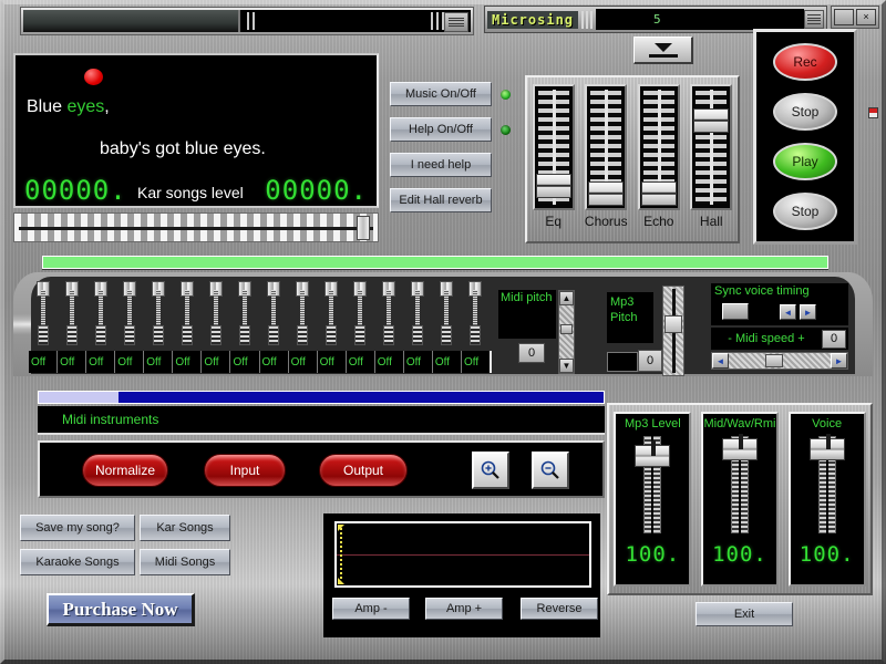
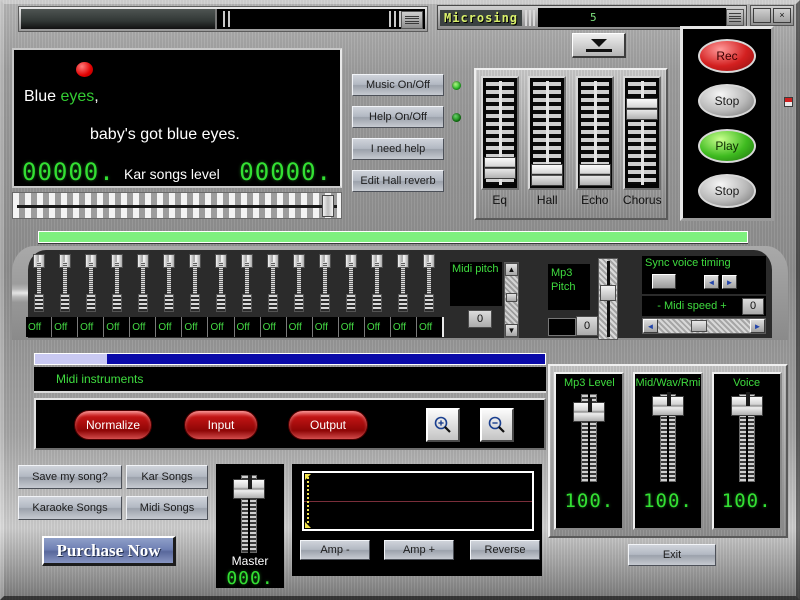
  Microsing
  5
  ×
  Blue eyes,
  baby's got blue eyes.
  00000.
  Kar songs level
  00000.
  Music On/Off
  Help On/Off
  I need help
  Edit Hall reverb
  Eq
- Chorus
+ Hall
  Echo
- Hall
+ Chorus
  Rec
  Stop
  Play
  Stop
  Off
  Off
  Off
  Off
  Off
  Off
  Off
  Off
  Off
  Off
  Off
  Off
  Off
  Off
  Off
  Off
  Midi pitch
  0
  ▲
  ▼
  Mp3
  Pitch
  0
  Sync voice timing
  ◄
  ►
  - Midi speed +
  0
  ◄
  ►
  Midi instruments
  Normalize
  Input
  Output
  Mp3 Level
  100.
  Mid/Wav/Rmi
  100.
  Voice
  100.
  Save my song?
  Kar Songs
  Karaoke Songs
  Midi Songs
  Purchase Now
+ Master
+ 000.
  Amp -
  Amp +
  Reverse
  Exit
